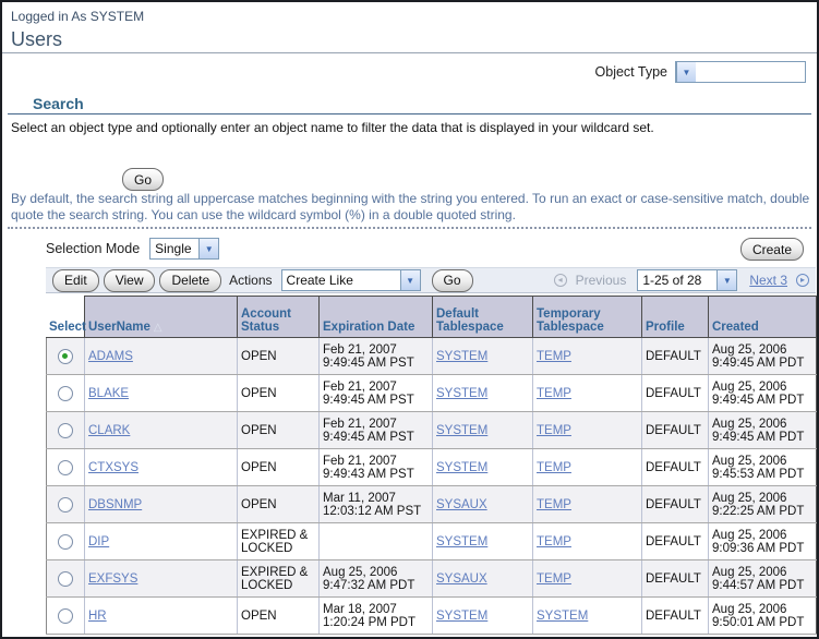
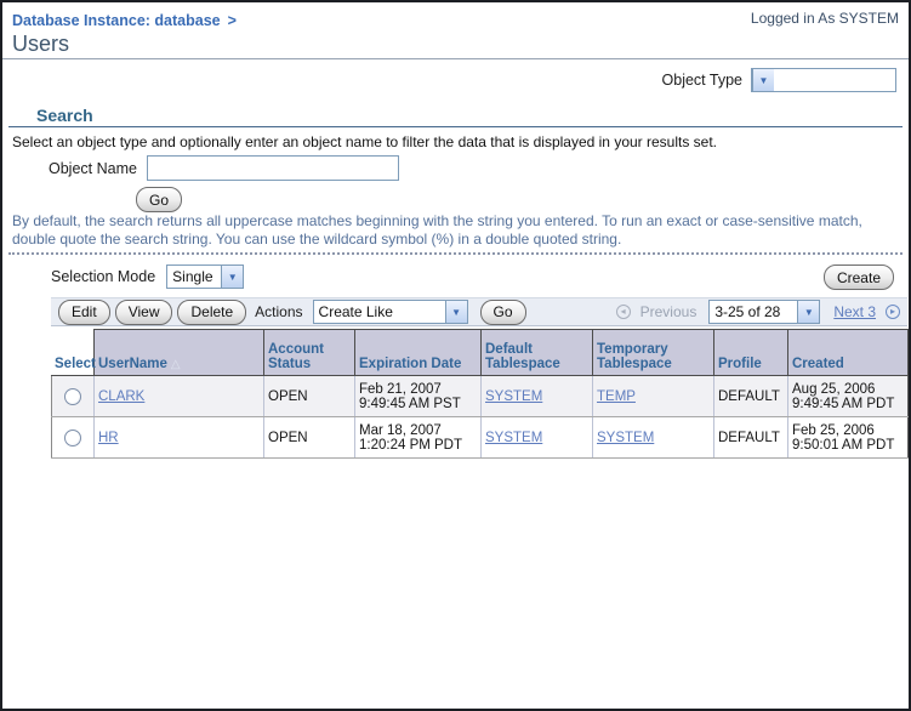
+ Database Instance: database >
  Logged in As SYSTEM
  Users
  Object Type
  ▼
  Search
- Select an object type and optionally enter an object name to filter the data that is displayed in your wildcard set.
+ Select an object type and optionally enter an object name to filter the data that is displayed in your results set.
+ Object Name
  Go
- By default, the search string all uppercase matches beginning with the string you entered. To run an exact or case-sensitive match, double quote the search string. You can use the wildcard symbol (%) in a double quoted string.
+ By default, the search returns all uppercase matches beginning with the string you entered. To run an exact or case-sensitive match, double quote the search string. You can use the wildcard symbol (%) in a double quoted string.
  Selection Mode
  Single
  ▼
  Create
  Edit
  View
  Delete
  Actions
  Create Like
  ▼
  Go
  ◂
  Previous
- 1-25 of 28
+ 3-25 of 28
  ▼
  Next 3
  ▸
  Select	UserName	Account Status	Expiration Date	Default Tablespace	Temporary Tablespace	Profile	Created
- 	ADAMS	OPEN	Feb 21, 2007 9:49:45 AM PST	SYSTEM	TEMP	DEFAULT	Aug 25, 2006 9:49:45 AM PDT
- 	BLAKE	OPEN	Feb 21, 2007 9:49:45 AM PST	SYSTEM	TEMP	DEFAULT	Aug 25, 2006 9:49:45 AM PDT
  	CLARK	OPEN	Feb 21, 2007 9:49:45 AM PST	SYSTEM	TEMP	DEFAULT	Aug 25, 2006 9:49:45 AM PDT
- 	CTXSYS	OPEN	Feb 21, 2007 9:49:43 AM PST	SYSTEM	TEMP	DEFAULT	Aug 25, 2006 9:45:53 AM PDT
- 	DBSNMP	OPEN	Mar 11, 2007 12:03:12 AM PST	SYSAUX	TEMP	DEFAULT	Aug 25, 2006 9:22:25 AM PDT
- 	DIP	EXPIRED & LOCKED		SYSTEM	TEMP	DEFAULT	Aug 25, 2006 9:09:36 AM PDT
- 	EXFSYS	EXPIRED & LOCKED	Aug 25, 2006 9:47:32 AM PDT	SYSAUX	TEMP	DEFAULT	Aug 25, 2006 9:44:57 AM PDT
- 	HR	OPEN	Mar 18, 2007 1:20:24 PM PDT	SYSTEM	SYSTEM	DEFAULT	Aug 25, 2006 9:50:01 AM PDT
+ 	HR	OPEN	Mar 18, 2007 1:20:24 PM PDT	SYSTEM	SYSTEM	DEFAULT	Feb 25, 2006 9:50:01 AM PDT
